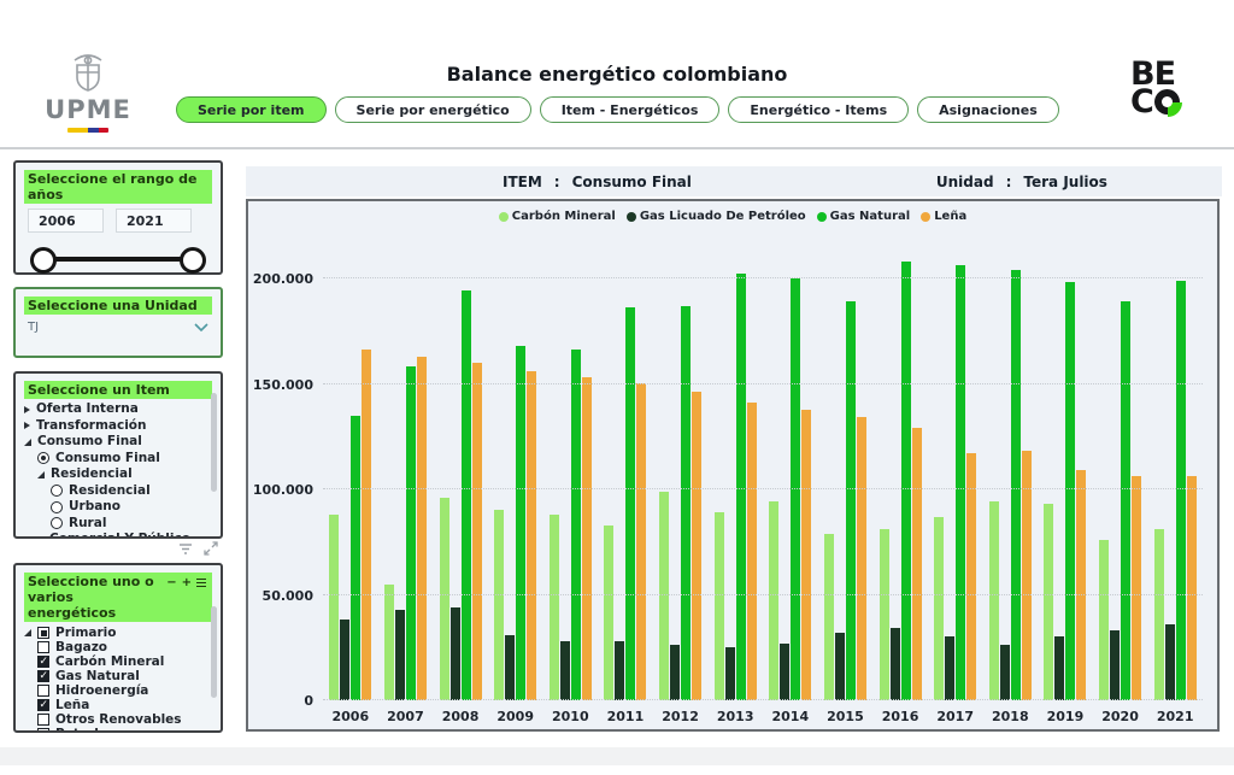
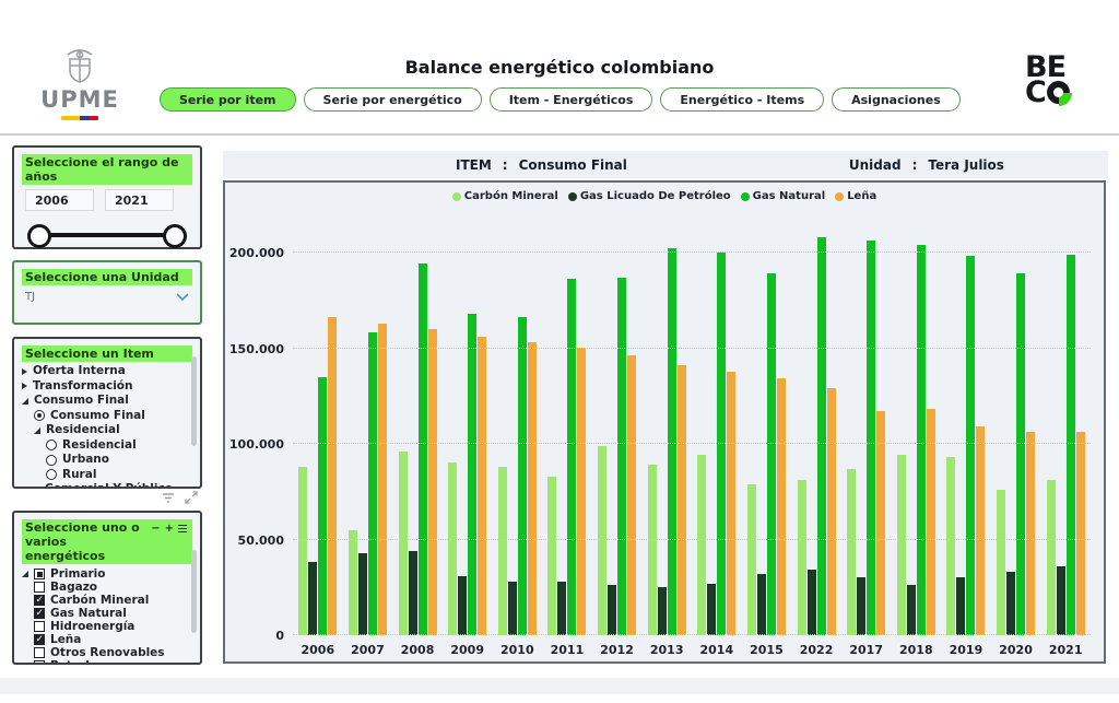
  UPME
  Balance energético colombiano
  Serie por item
  Serie por energético
  Item - Energéticos
  Energético - Items
  Asignaciones
  BE
  C
  Seleccione el rango de años
  2006
  2021
  Seleccione una Unidad
  TJ
  Seleccione un Item
  Oferta Interna
  Transformación
  Consumo Final
  Consumo Final
  Residencial
  Residencial
  Urbano
  Rural
  Seleccione uno o varios
  energéticos
  −
  +
  Primario
  Bagazo
  Carbón Mineral
  Gas Natural
  Hidroenergía
  Leña
  Otros Renovables
  ITEM
  :
  Consumo Final
  Unidad
  :
  Tera Julios
  Carbón Mineral
  Gas Licuado De Petróleo
  Gas Natural
  Leña
  0
  50.000
  100.000
  150.000
  200.000
  2006
  2007
  2008
  2009
  2010
  2011
  2012
  2013
  2014
  2015
- 2016
+ 2022
  2017
  2018
  2019
  2020
  2021
